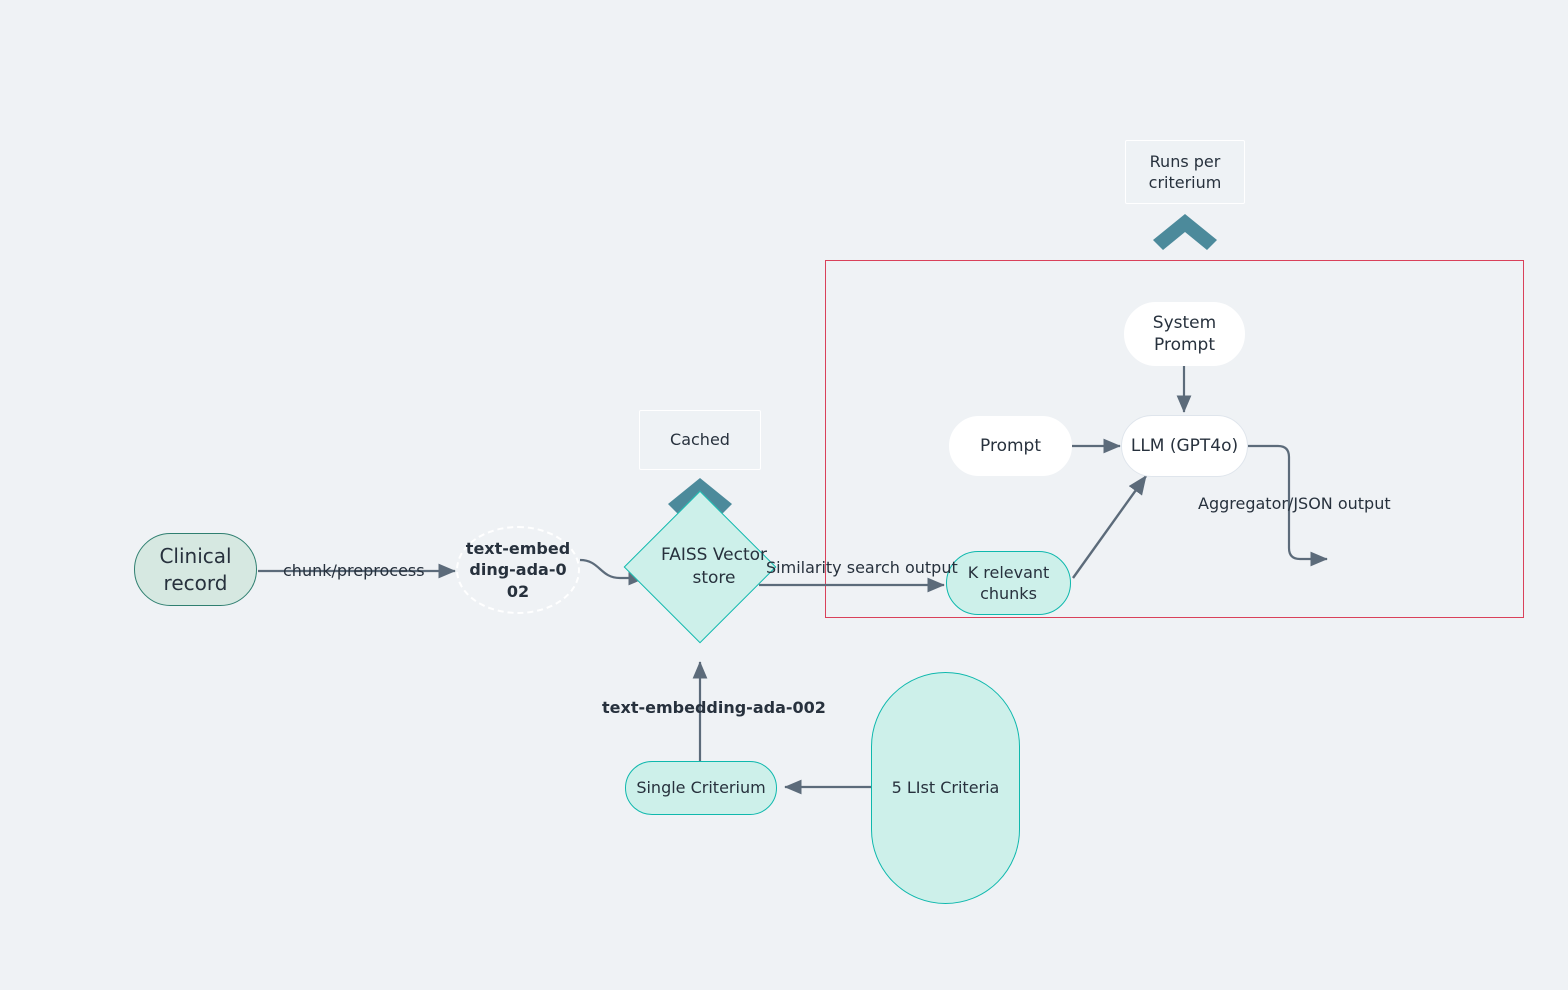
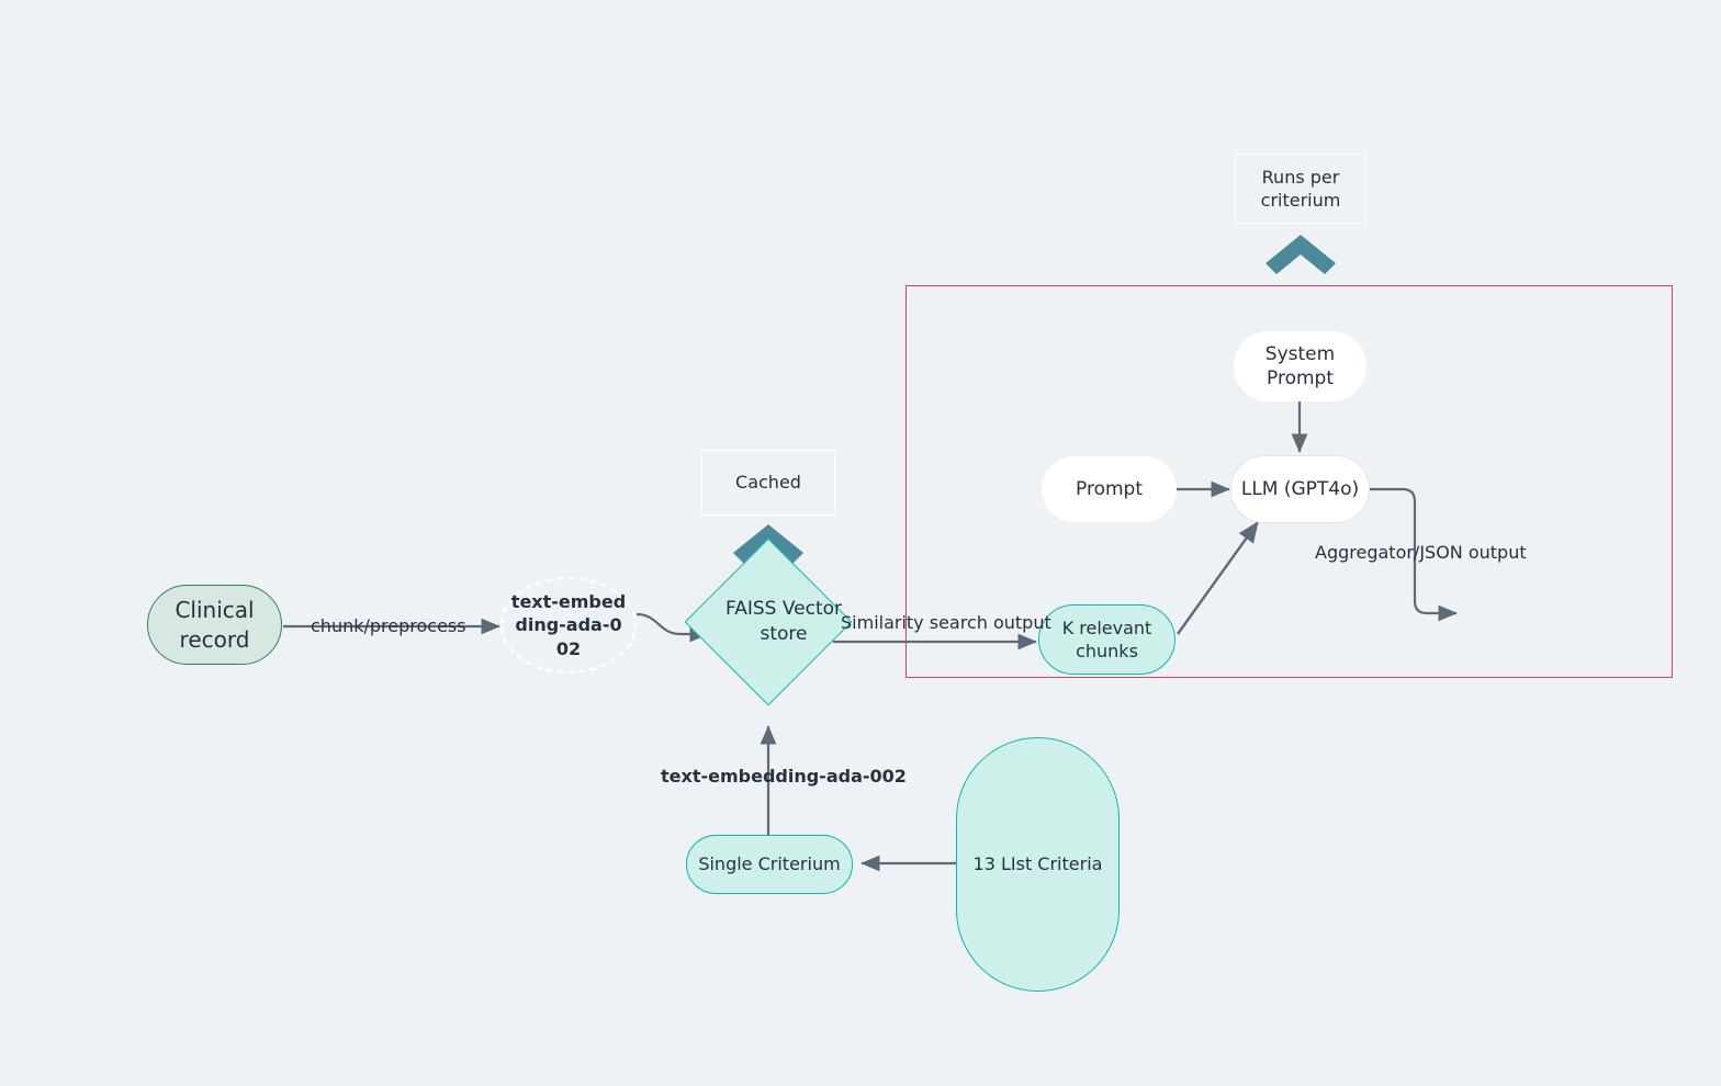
  Cached
  Runs per criterium
  Clinical record
  text-embedding-ada-002
  FAISS Vectorstore
  K relevant chunks
  Prompt
  System Prompt
  LLM (GPT4o)
  Single Criterium
- 5 LIst Criteria
+ 13 LIst Criteria
  chunk/preprocess
  Similarity search output
  Aggregator/JSON output
  text-embedding-ada-002
